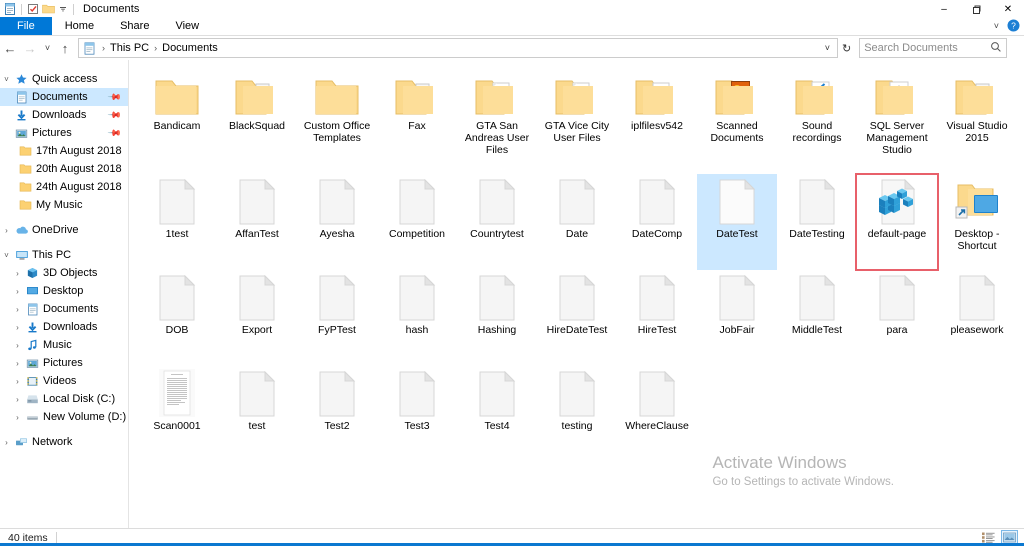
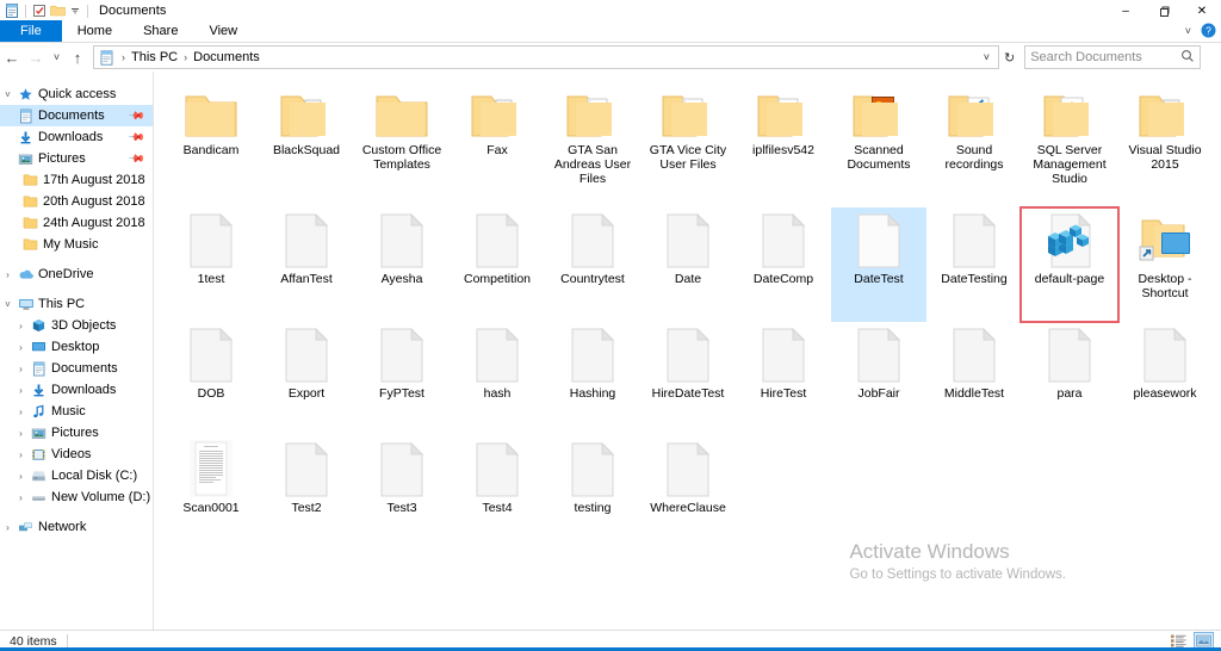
  Documents
  –
  ✕
  File
  Home
  Share
  View
  ˅
  ?
  ←
  →
  ˅
  ↑
  ›
  This PC
  ›
  Documents
  ˅
  ↻
  Search Documents
  ˅
  Quick access
  Documents
  Downloads
  Pictures
  17th August 2018
  20th August 2018
  24th August 2018
  My Music
  ›
  OneDrive
  ˅
  This PC
  ›
  3D Objects
  ›
  Desktop
  ›
  Documents
  ›
  Downloads
  ›
  Music
  ›
  Pictures
  ›
  Videos
  ›
  Local Disk (C:)
  ›
  New Volume (D:)
  ›
  Network
  Bandicam
  BlackSquad
  Custom Office Templates
  Fax
  GTA San Andreas User Files
  GTA Vice City User Files
  iplfilesv542
  Scanned Documents
  Sound recordings
  SQL Server Management Studio
  Visual Studio 2015
  1test
  AffanTest
  Ayesha
  Competition
  Countrytest
  Date
  DateComp
  DateTest
  DateTesting
  default-page
  Desktop - Shortcut
  DOB
  Export
  FyPTest
  hash
  Hashing
  HireDateTest
  HireTest
  JobFair
  MiddleTest
  para
  pleasework
  Scan0001
- test
  Test2
  Test3
  Test4
  testing
  WhereClause
  Activate Windows
  Go to Settings to activate Windows.
  40 items
